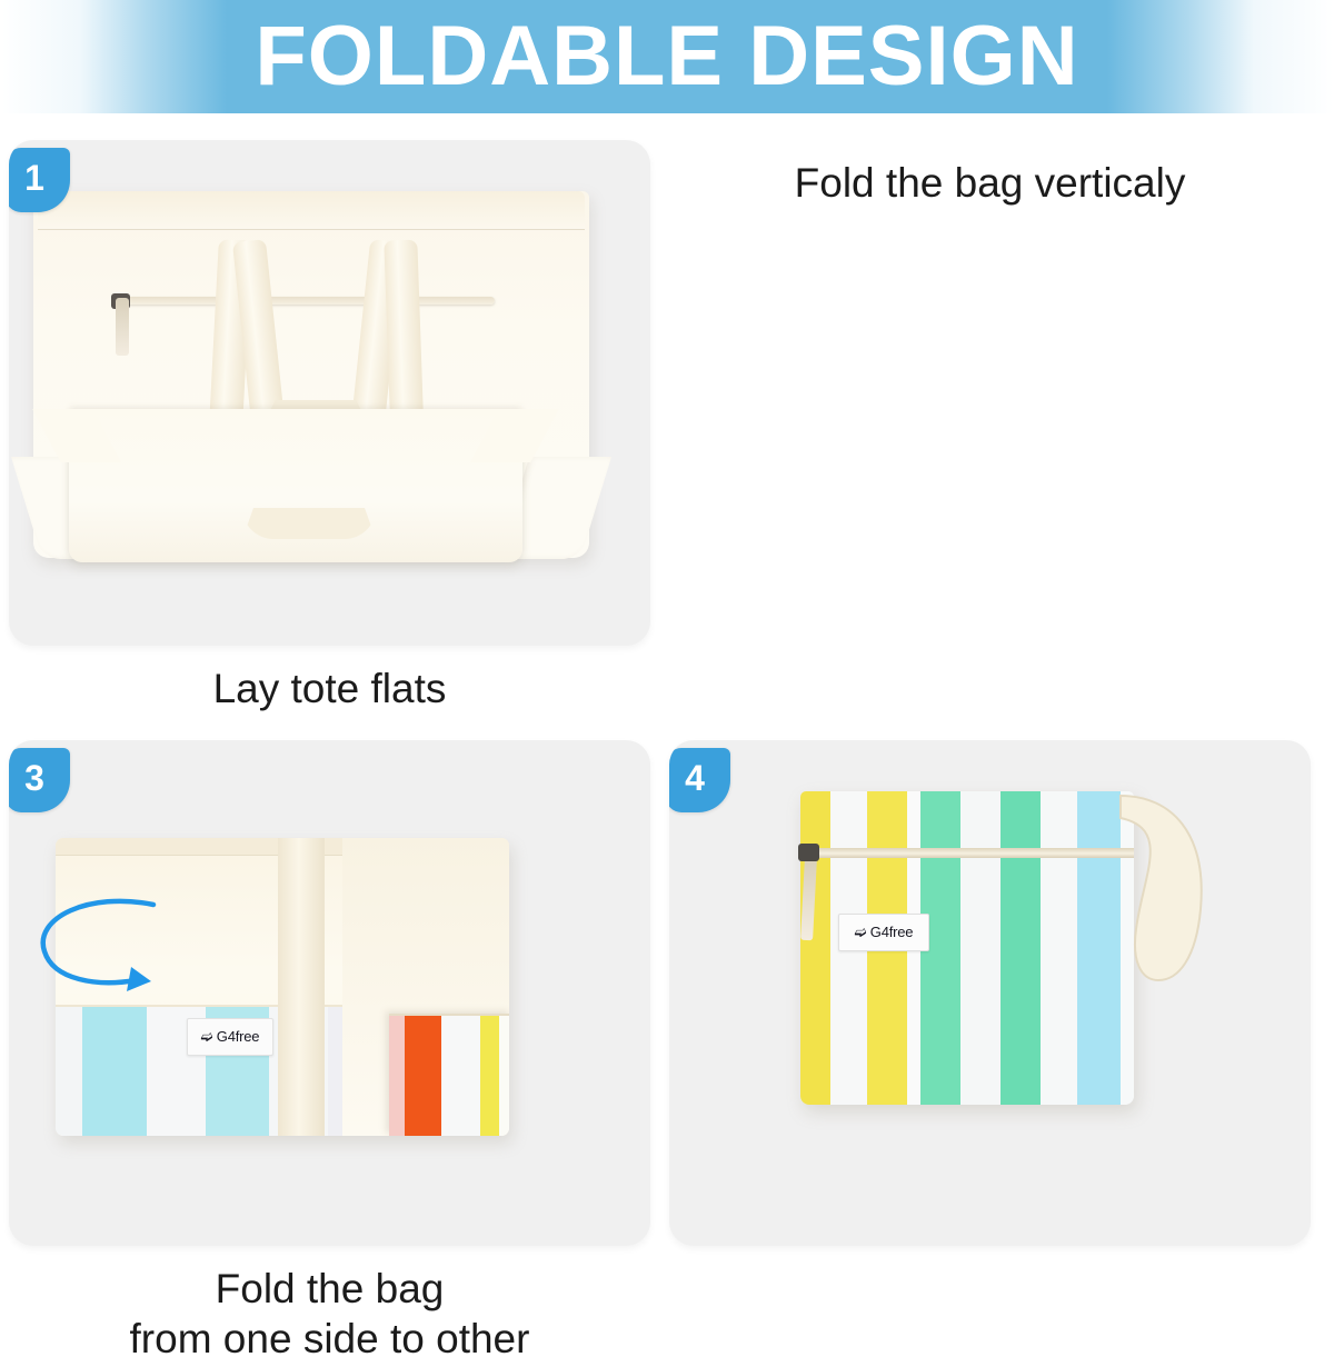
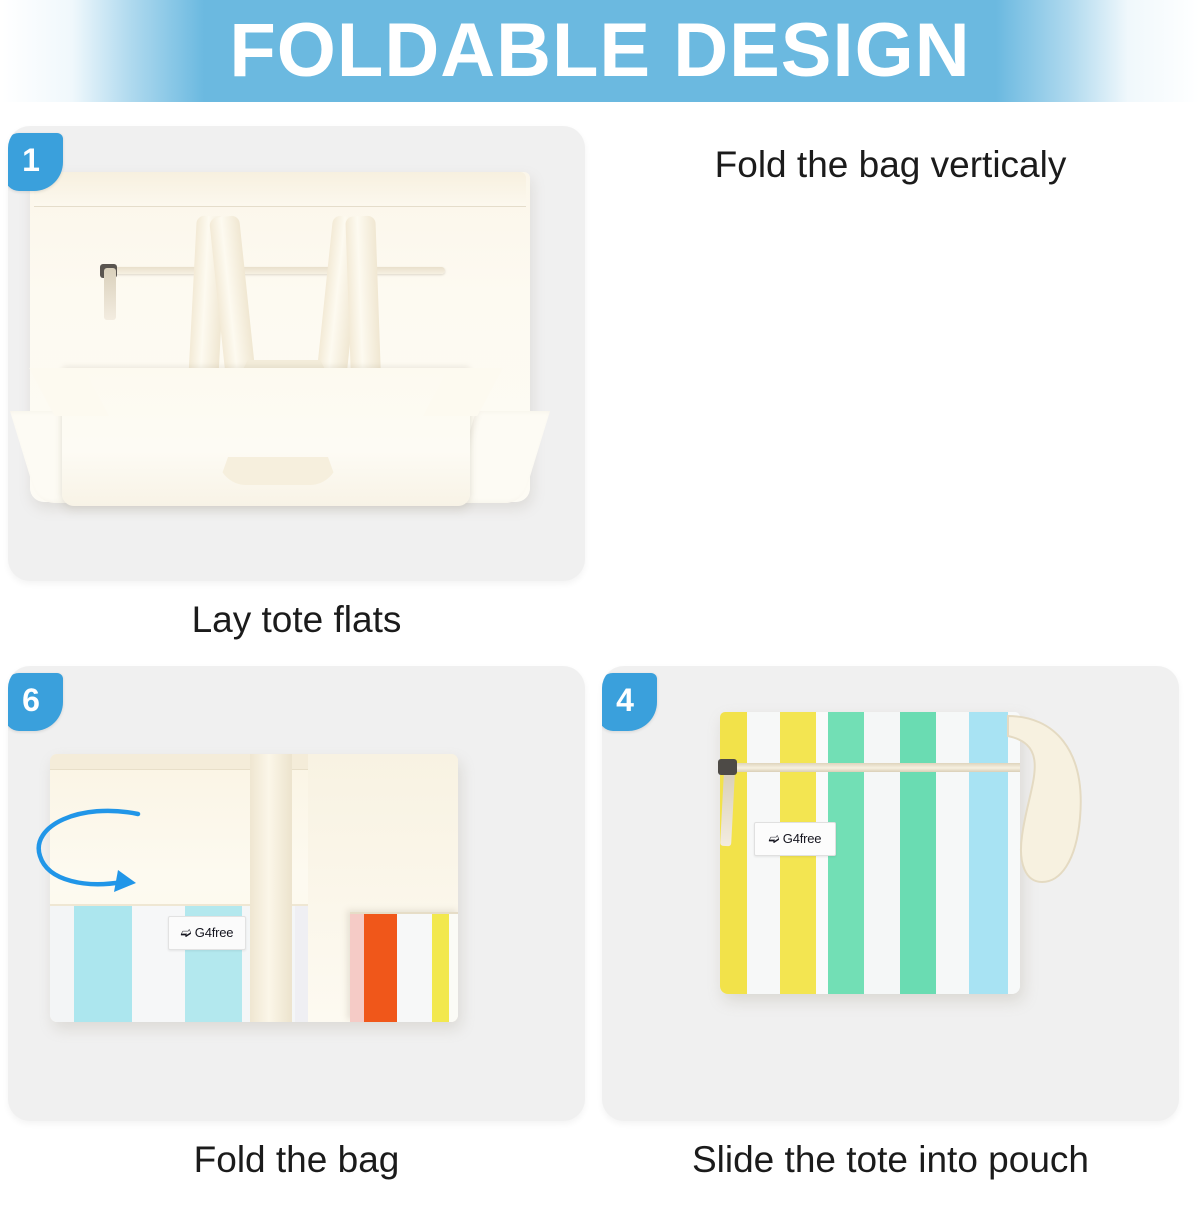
  FOLDABLE DESIGN
  1
  Lay tote flats
  Fold the bag verticaly
- 3
+ 6
  ➫ G4free
  Fold the bag
- from one side to other
  4
  ➫ G4free
+ Slide the tote into pouch
